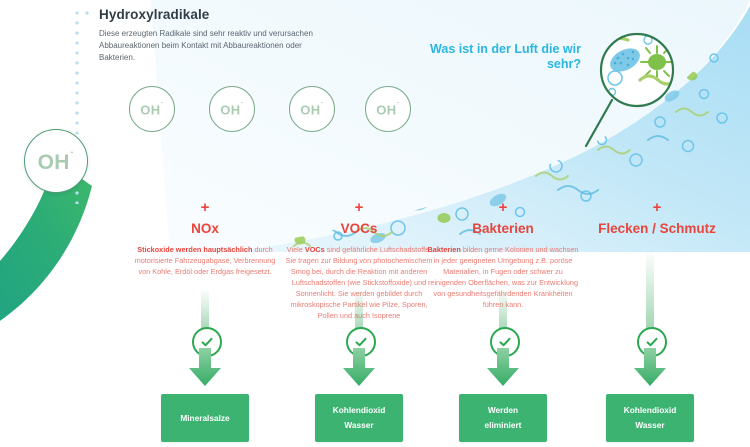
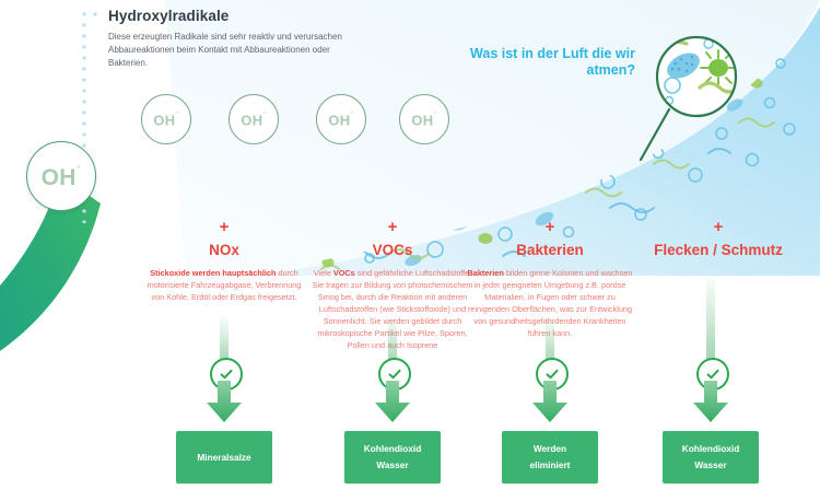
  Hydroxylradikale
  Diese erzeugten Radikale sind sehr reaktiv und verursachen Abbaureaktionen beim Kontakt mit Abbaureaktionen oder Bakterien.
  OH˙
  OH˙
  OH˙
  OH˙
  OH˙
- Was ist in der Luft die wir sehr?
+ Was ist in der Luft die wir atmen?
  +
  NOx
  Stickoxide werden hauptsächlich durch motorisierte Fahrzeugabgase, Verbrennung von Kohle, Erdöl oder Erdgas freigesetzt.
  +
  VOCs
  Viele VOCs sind gefährliche Luftschadstoffe. Sie tragen zur Bildung von photochemischem Smog bei, durch die Reaktion mit anderen Luftschadstoffen (wie Stickstoffoxide) und Sonnenlicht. Sie wden gebildet durch mikroskopische Parel wie Pilze, Sporen, Pollen undch Isoprene
  +
  Bakterien
  Bakterien bilden gerne Kolonien und wachsen in jeder geeigneten Umgebung z.B. poröse Materialien, in Fugen oder schwer zu reinigenden Oberflächen, was zur Entwicklung von gesundheitsgefdenden Krankheiten führe kann.
  +
  Flecken / Schmutz
  Mineralsalze
  Kohlendioxid
  Wasser
  Werden
  eliminiert
  Kohlendioxid
  Wasser
